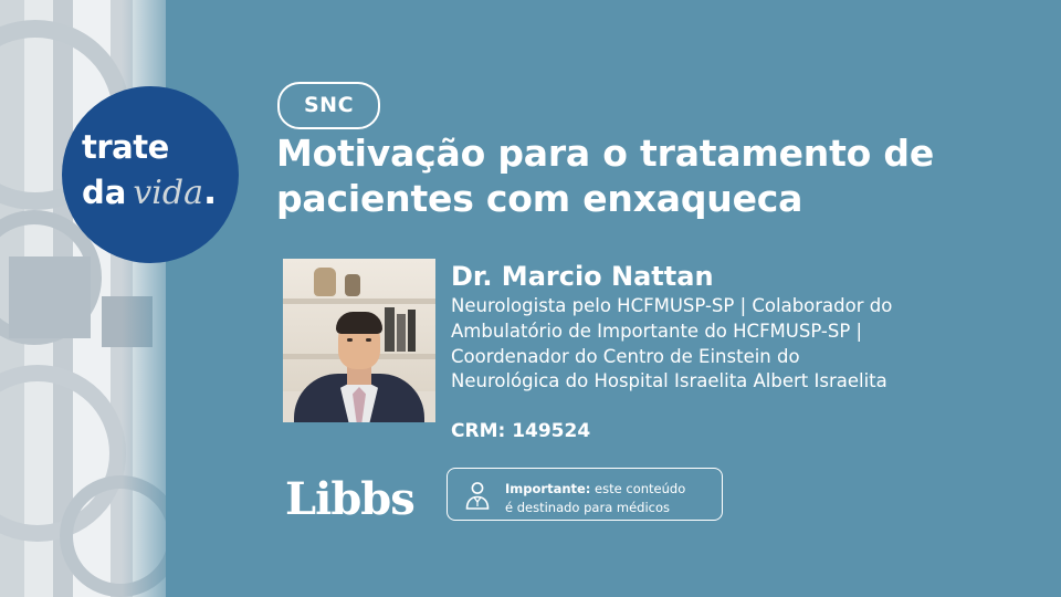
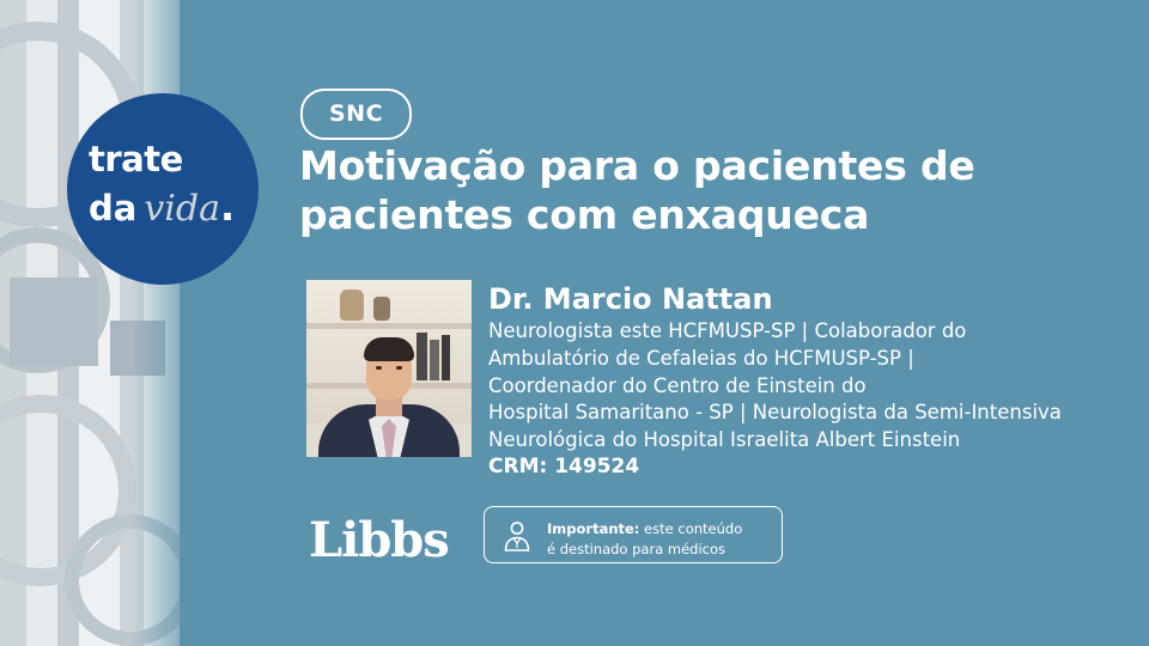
  trate
  da vida.
  SNC
- Motivação para o tratamento de
+ Motivação para o pacientes de
  pacientes com enxaqueca
  Dr. Marcio Nattan
- Neurologista pelo HCFMUSP-SP | Colaborador do
+ Neurologista este HCFMUSP-SP | Colaborador do
- Ambulatório de Importante do HCFMUSP-SP |
+ Ambulatório de Cefaleias do HCFMUSP-SP |
  Coordenador do Centro de Einstein do
+ Hospital Samaritano - SP | Neurologista da Semi-Intensiva
- Neurológica do Hospital Israelita Albert Israelita
+ Neurológica do Hospital Israelita Albert Einstein
  CRM: 149524
  Libbs
  Importante: este conteúdo
  é destinado para médicos
